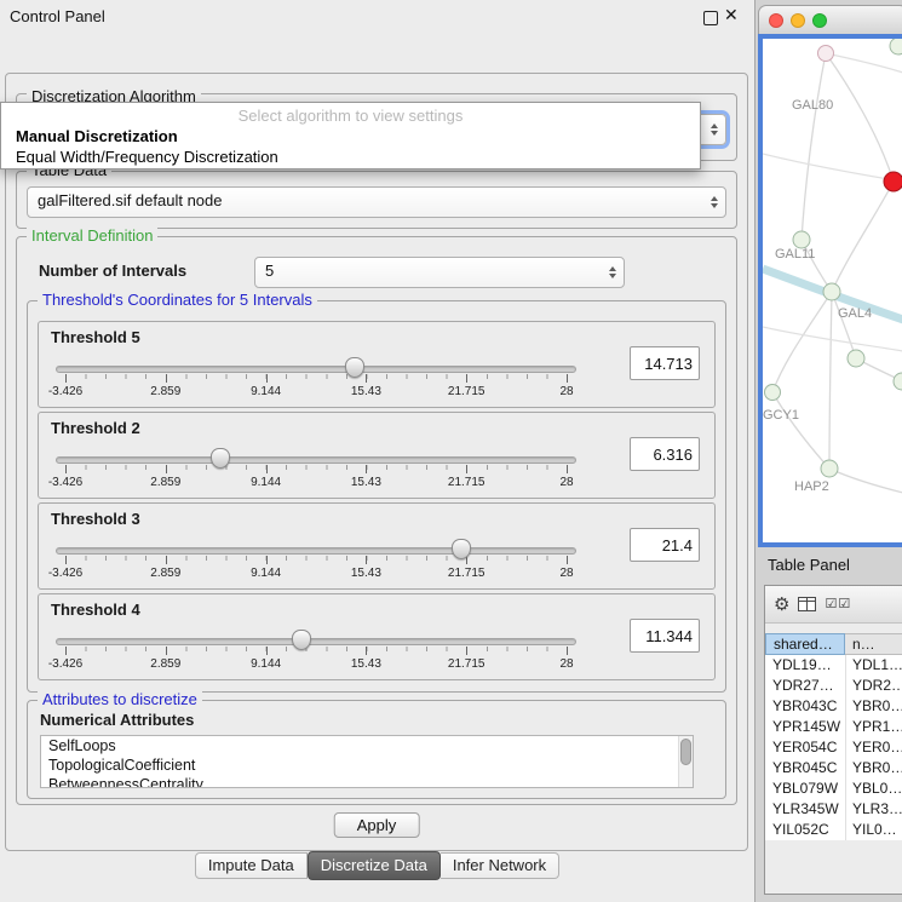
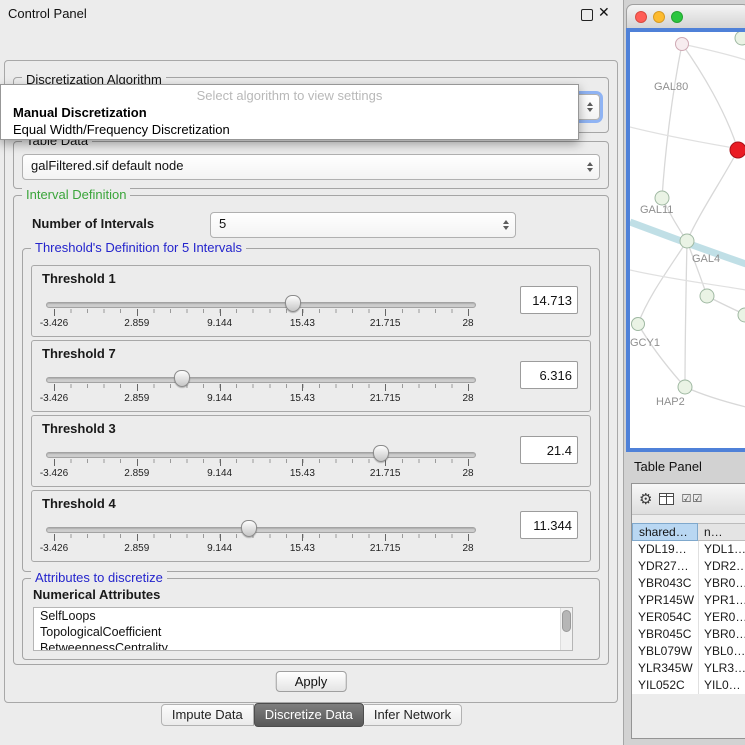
  Control Panel
  ✕
  Discretization Algorithm
  Table Data
  galFiltered.sif default node
  Interval Definition
  Number of Intervals
  5
- Threshold's Coordinates for 5 Intervals
+ Threshold's Definition for 5 Intervals
- Threshold 5
+ Threshold 1
  -3.426
  2.859
  9.144
  15.43
  21.715
  28
  14.713
- Threshold 2
+ Threshold 7
  -3.426
  2.859
  9.144
  15.43
  21.715
  28
  6.316
  Threshold 3
  -3.426
  2.859
  9.144
  15.43
  21.715
  28
  21.4
  Threshold 4
  -3.426
  2.859
  9.144
  15.43
  21.715
  28
  11.344
  Attributes to discretize
  Numerical Attributes
  SelfLoops
  TopologicalCoefficient
  BetweennessCentrality
  Apply
  Select algorithm to view settings
  Manual Discretization
  Equal Width/Frequency Discretization
  Impute Data
  Discretize Data
  Infer Network
  GAL80
  GAL11
  GAL4
  GCY1
  HAP2
  Table Panel
  ⚙
  ☑☑
  shared…
  n…
  YDL19…
  YDL1…
  YDR27…
  YDR2…
  YBR043C
  YBR0…
  YPR145W
  YPR1…
  YER054C
  YER0…
  YBR045C
  YBR0…
  YBL079W
  YBL0…
  YLR345W
  YLR3…
  YIL052C
  YIL0…
